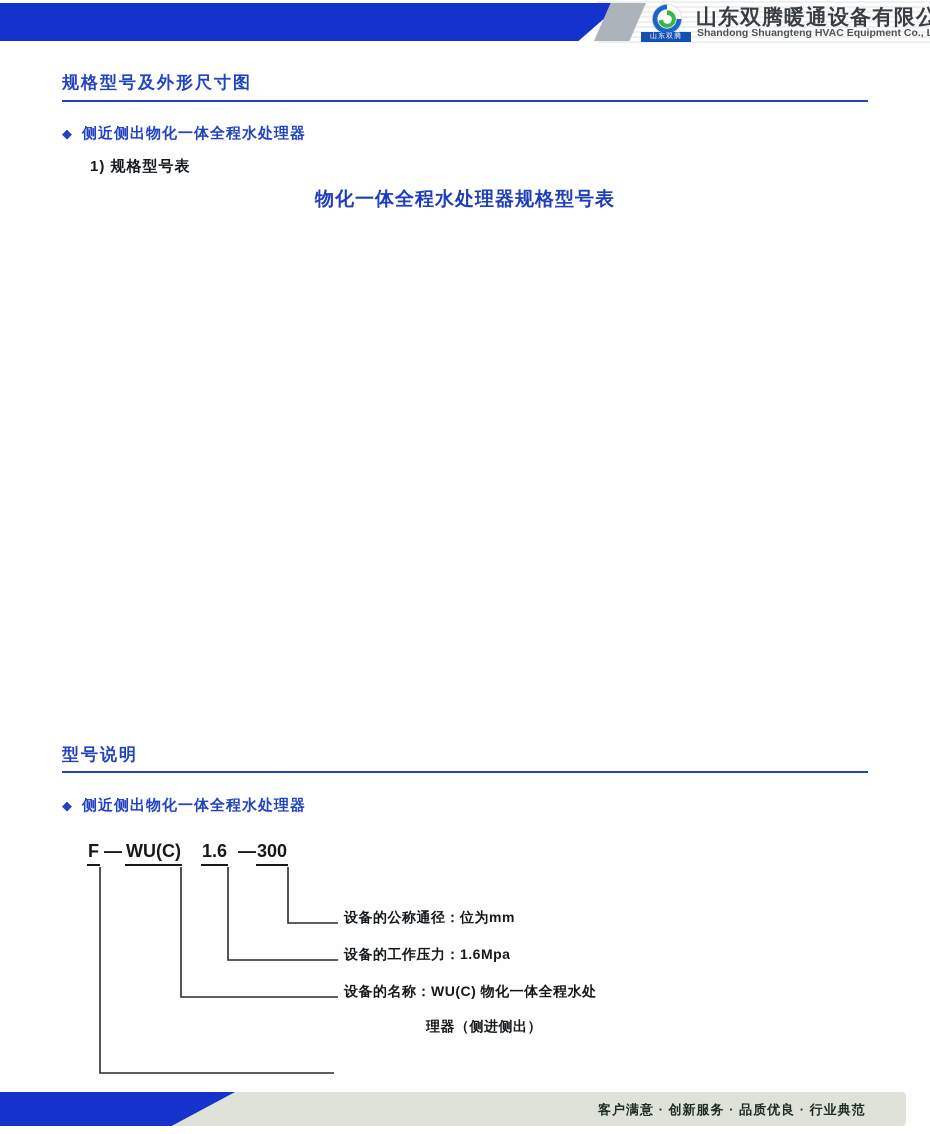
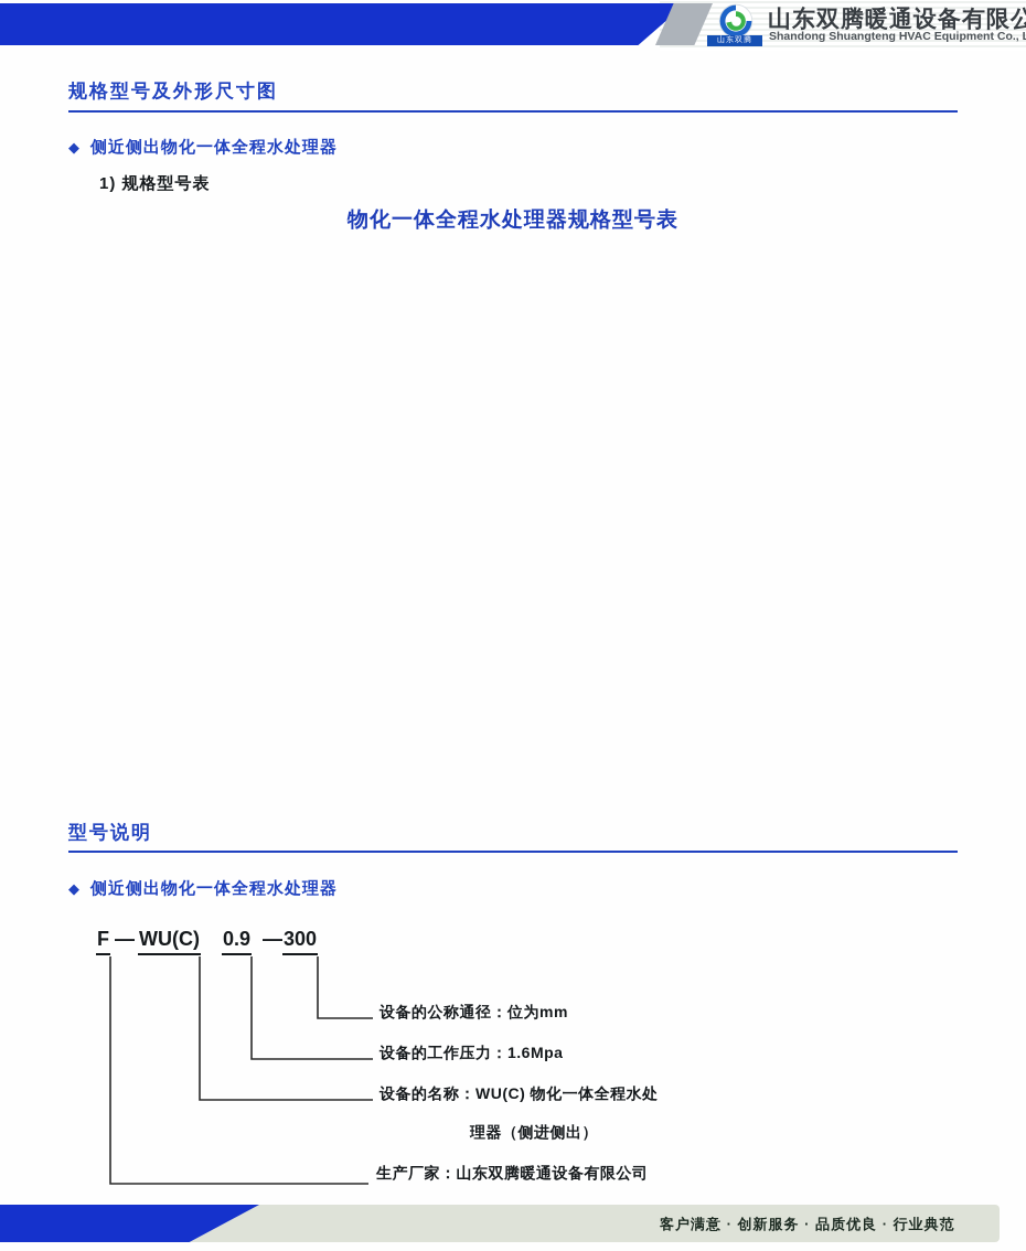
  山东双腾暖通设备有限公
  Shandong Shuangteng HVAC Equipment Co.,
  规格型号及外形尺寸图
  ◆ 侧近侧出物化一体全程水处理器
  1) 规格型号表
  物化一体全程水处理器规格型号表
  型号说明
  ◆ 侧近侧出物化一体全程水处理器
  F
  —
  WU(C)
- 1.6
+ 0.9
  —
  300
  设备的公称通径：位为mm
  设备的工作压力：1.6Mpa
  设备的名称：WU(C) 物化一体全程水处
  理器（侧进侧出）
+ 生产厂家：山东双腾暖通设备有限公司
  客户满意 · 创新服务 · 品质优良 · 行业典范
